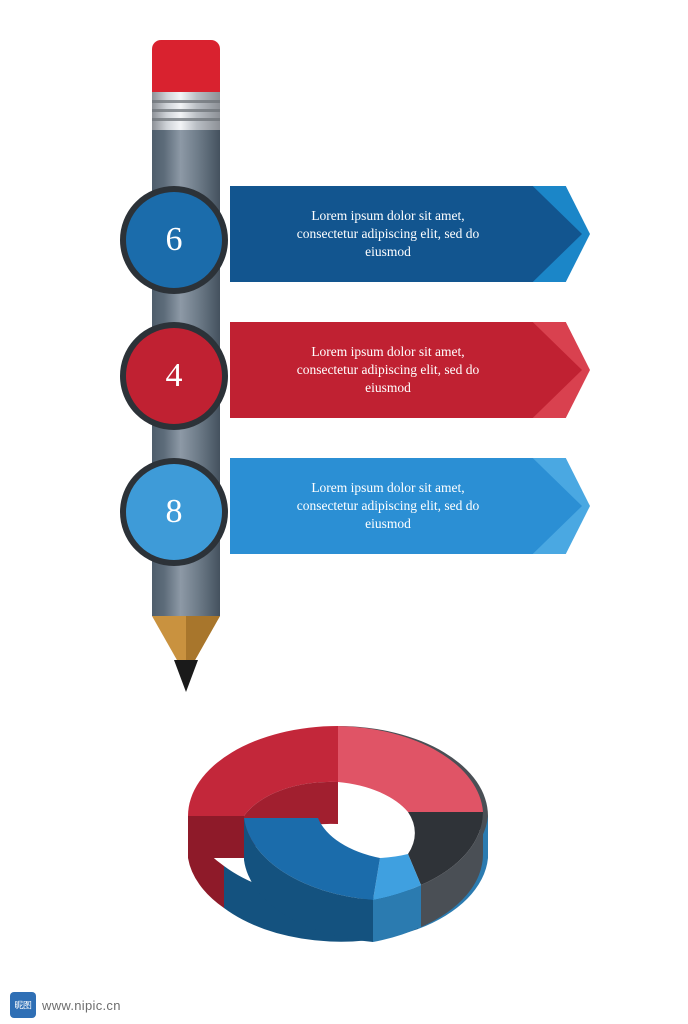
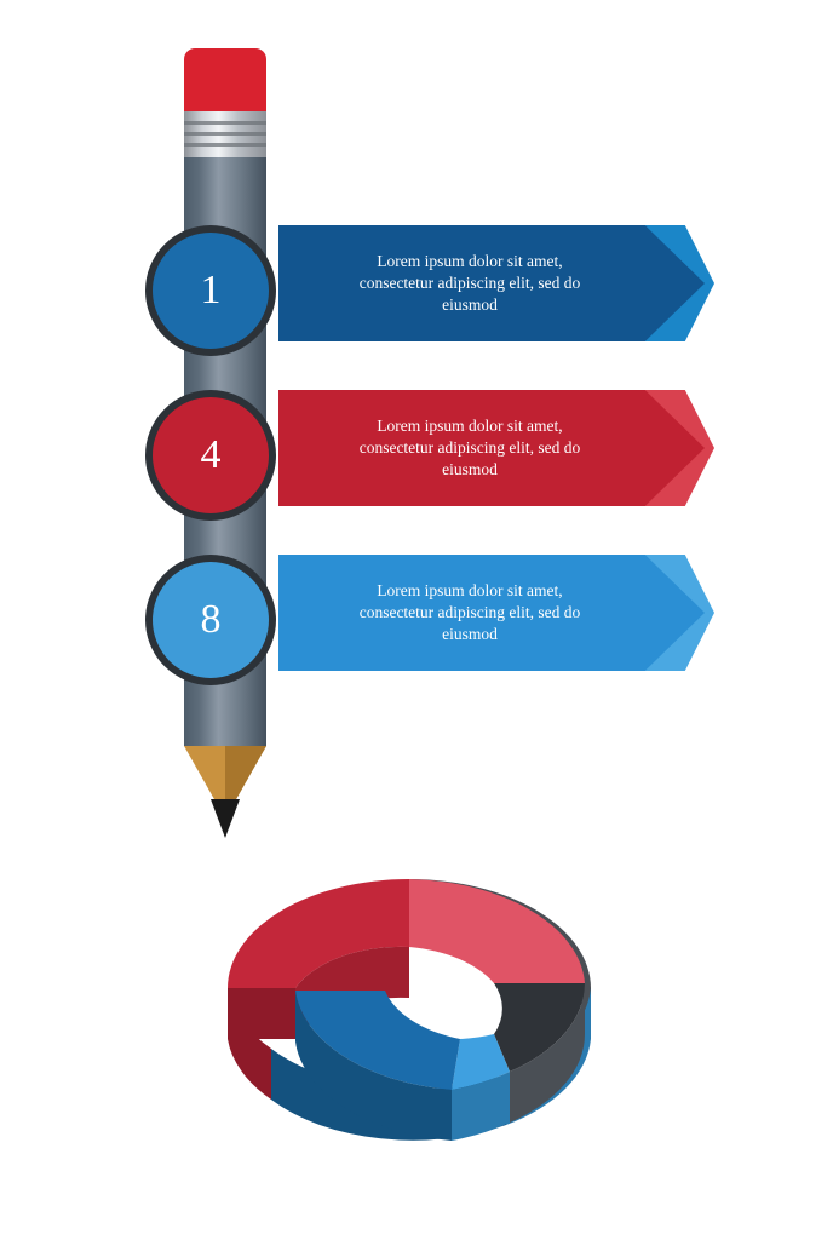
  Lorem ipsum dolor sit amet, consectetur adipiscing elit, sed do eiusmod
- 6
+ 1
  Lorem ipsum dolor sit amet, consectetur adipiscing elit, sed do eiusmod
  4
  Lorem ipsum dolor sit amet, consectetur adipiscing elit, sed do eiusmod
  8
- 昵图
- www.nipic.cn
